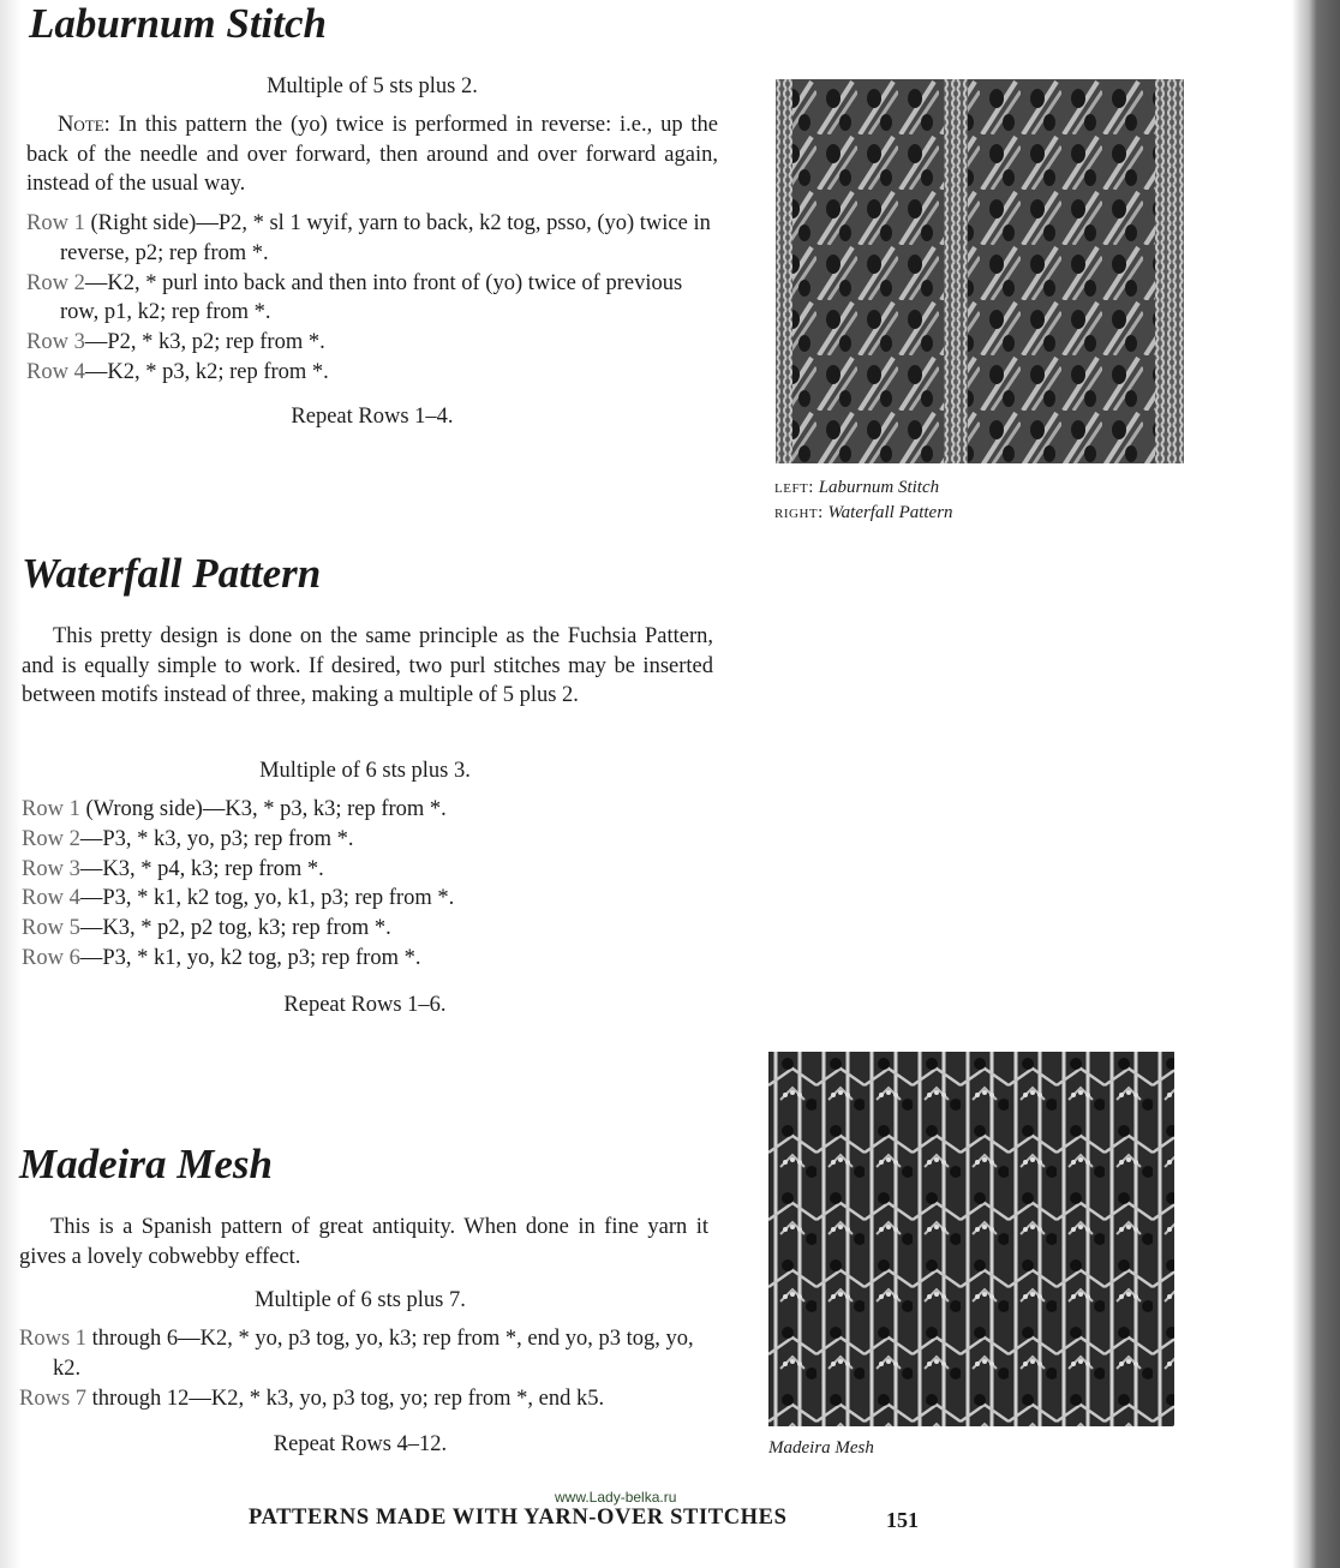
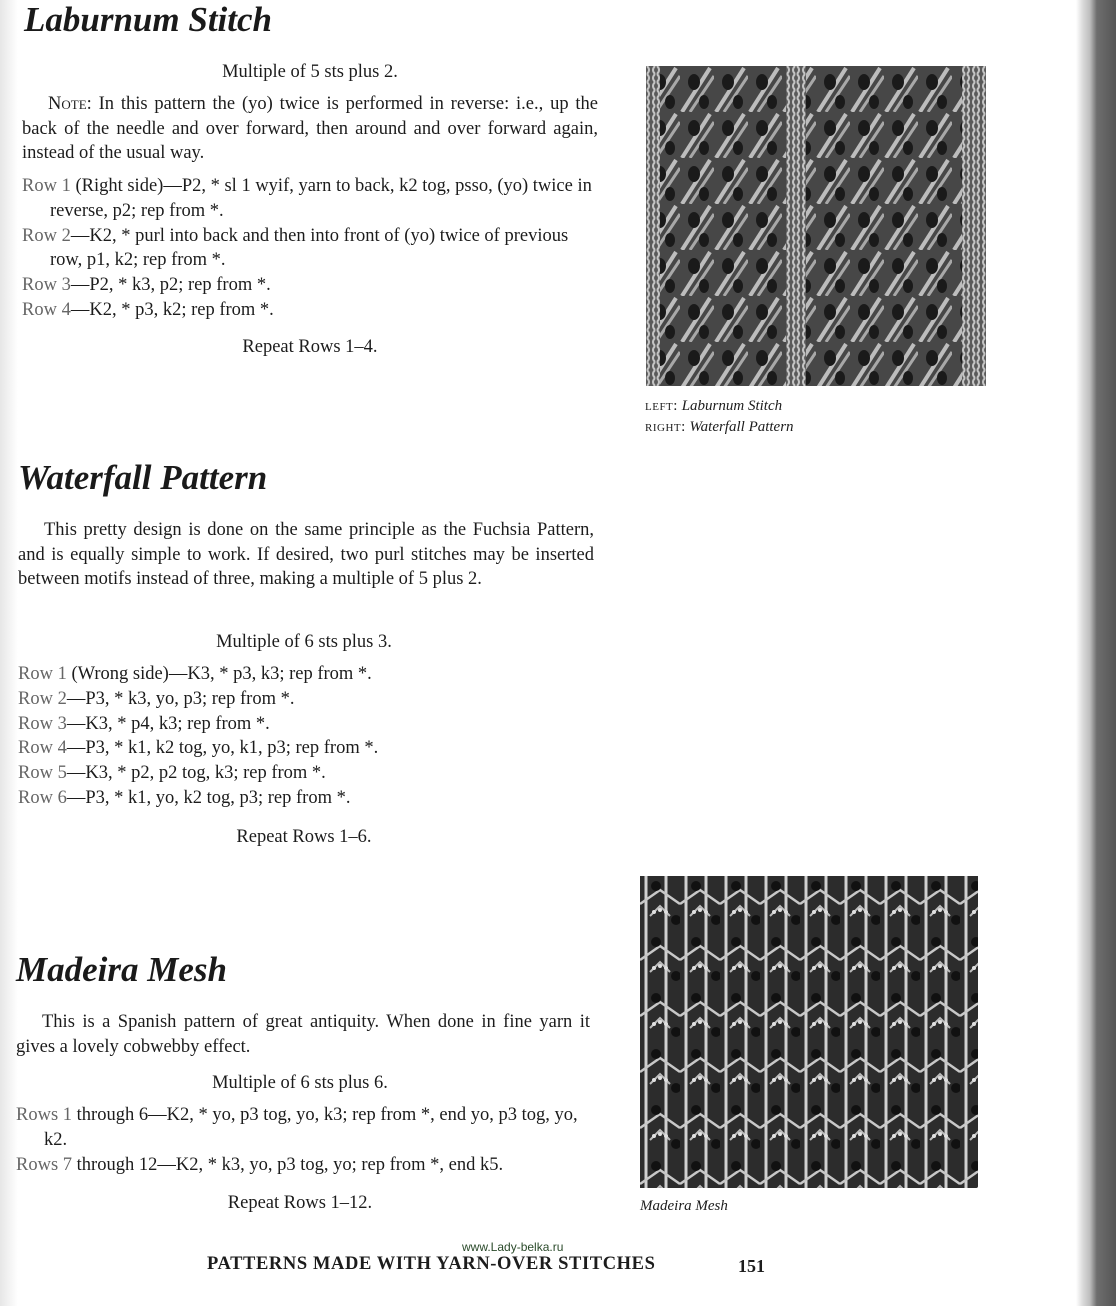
  Laburnum Stitch
  Multiple of 5 sts plus 2.
  Note: In this pattern the (yo) twice is performed in reverse: i.e., up the back of the needle and over forward, then around and over forward again, instead of the usual way.
  Row 1 (Right side)—P2, * sl 1 wyif, yarn to back, k2 tog, psso, (yo) twice in reverse, p2; rep from *.
  Row 2—K2, * purl into back and then into front of (yo) twice of previous row, p1, k2; rep from *.
  Row 3—P2, * k3, p2; rep from *.
  Row 4—K2, * p3, k2; rep from *.
  Repeat Rows 1–4.
  left: Laburnum Stitch
  right: Waterfall Pattern
  Waterfall Pattern
  This pretty design is done on the same principle as the Fuchsia Pattern, and is equally simple to work. If desired, two purl stitches may be inserted between motifs instead of three, making a multiple of 5 plus 2.
  Multiple of 6 sts plus 3.
  Row 1 (Wrong side)—K3, * p3, k3; rep from *.
  Row 2—P3, * k3, yo, p3; rep from *.
  Row 3—K3, * p4, k3; rep from *.
  Row 4—P3, * k1, k2 tog, yo, k1, p3; rep from *.
  Row 5—K3, * p2, p2 tog, k3; rep from *.
  Row 6—P3, * k1, yo, k2 tog, p3; rep from *.
  Repeat Rows 1–6.
  Madeira Mesh
  This is a Spanish pattern of great antiquity. When done in fine yarn it gives a lovely cobwebby effect.
- Multiple of 6 sts plus 7.
+ Multiple of 6 sts plus 6.
  Rows 1 through 6—K2, * yo, p3 tog, yo, k3; rep from *, end yo, p3 tog, yo, k2.
  Rows 7 through 12—K2, * k3, yo, p3 tog, yo; rep from *, end k5.
- Repeat Rows 4–12.
+ Repeat Rows 1–12.
  Madeira Mesh
  www.Lady-belka.ru
  PATTERNS MADE WITH YARN-OVER STITCHES
  151
